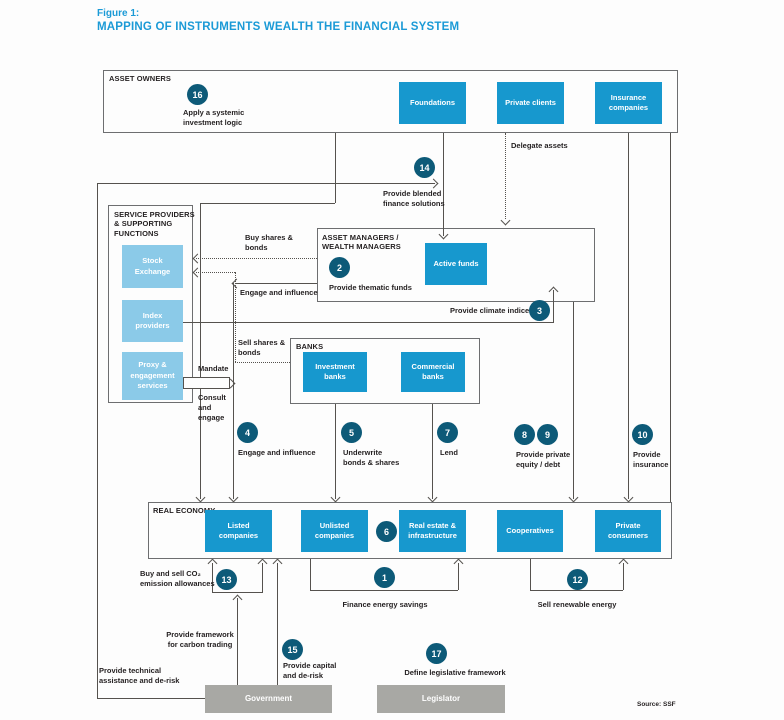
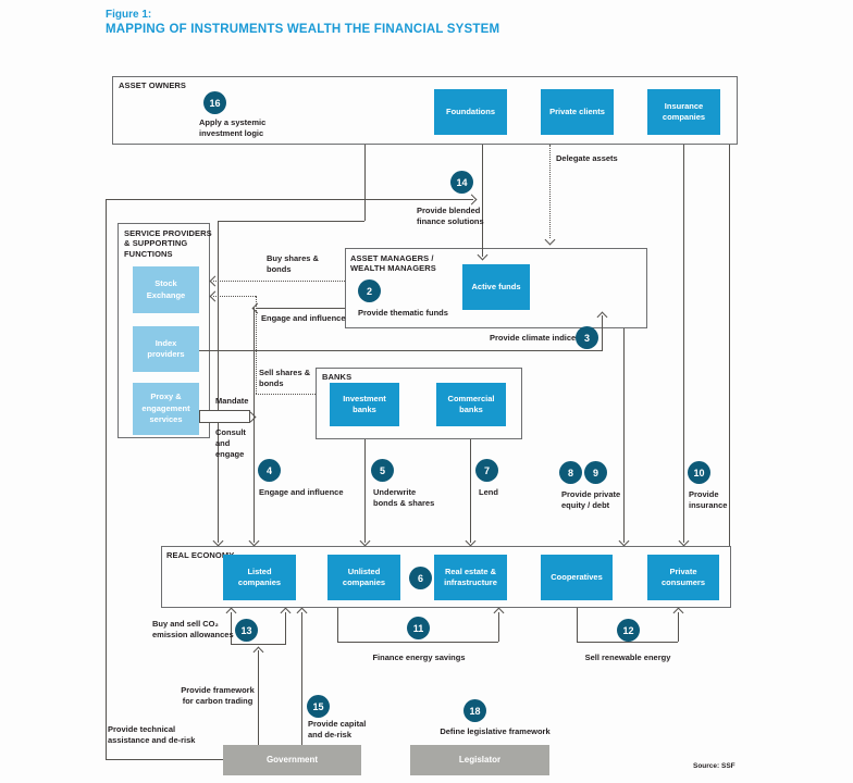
  Figure 1:
  MAPPING OF INSTRUMENTS WEALTH THE FINANCIAL SYSTEM
  ASSET OWNERS
  SERVICE PROVIDERS
  & SUPPORTING
  FUNCTIONS
  ASSET MANAGERS /
  WEALTH MANAGERS
  BANKS
  REAL ECONO
  Foundations
  Private clients
  Insurance companies
  Stock Exchange
  Index providers
  Proxy & engagement services
  Active funds
  Investment banks
  Commercial banks
  Listed companies
  Unlisted companies
  Real estate & infrastructure
  Cooperatives
  Private consumers
  Government
  Legislator
  16
  14
  2
  3
  4
  5
  7
  8
  9
  10
  6
  13
- 1
+ 11
  12
  15
- 17
+ 18
  Apply a systemic
  investment logic
  Delegate assets
  Provide blended
  finance solutions
  Buy shares &
  bonds
  Engage and influence
  Provide thematic funds
  Provide climate indice
  Sell shares &
  bonds
  Mandate
  Consult
  and
  engage
  Engage and influence
  Underwrite
  bonds & shares
  Lend
  Provide private
  equity / debt
  Provide
  insurance
  Buy and sell CO₂
  emission allowances
  Finance energy savings
  Sell renewable energy
  Provide framework
  for carbon trading
  Provide capital
  and de-risk
  Provide technical
  assistance and de-risk
  Define legislative framework
